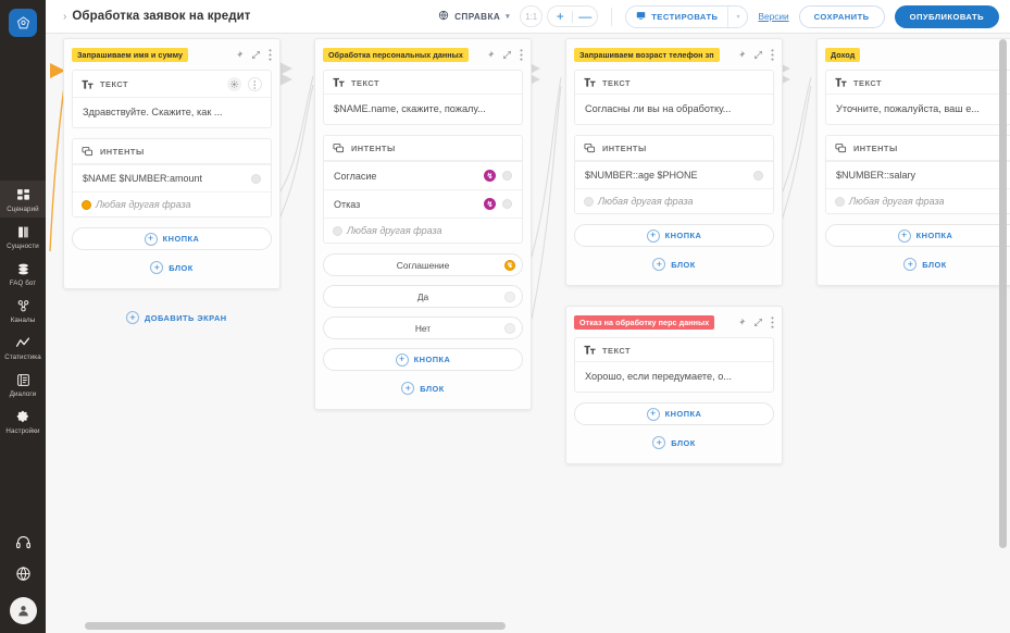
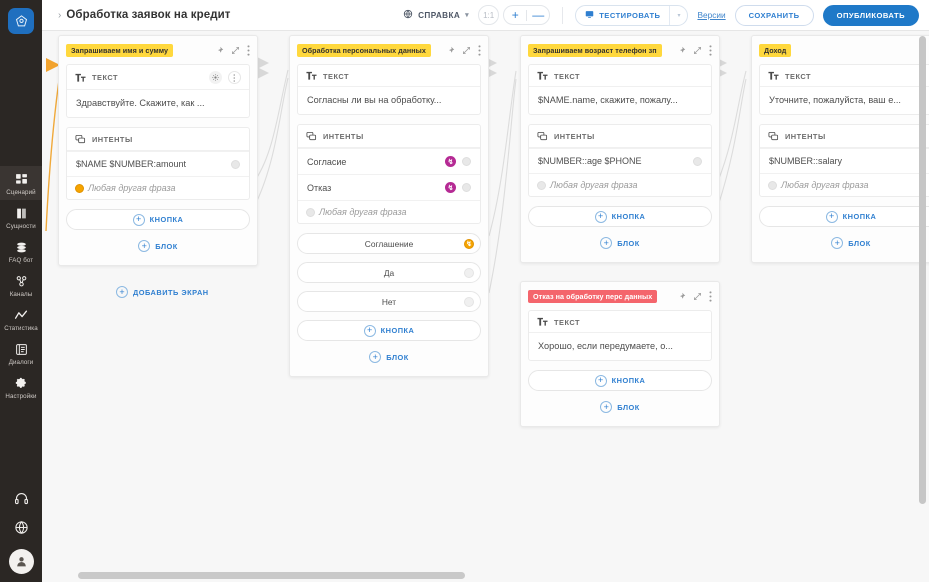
  ›
  Обработка заявок на кредит
  СПРАВКА
  1:1
  +
  —
  ТЕСТИРОВАТЬ
  Версии
  СОХРАНИТЬ
  ОПУБЛИКОВАТЬ
  Запрашиваем имя и сумму
  ТЕКСТ
  Здравствуйте. Скажите, как ...
  ИНТЕНТЫ
  $NAME $NUMBER:amount
  Любая другая фраза
  +
  КНОПКА
  +
  БЛОК
  +
  ДОБАВИТЬ ЭКРАН
  Обработка персональных данных
  ТЕКСТ
- $NAME.name, скажите, пожалу...
+ Согласны ли вы на обработку...
  ИНТЕНТЫ
  Согласие
  Отказ
  Любая другая фраза
  Соглашение
  Да
  Нет
  +
  КНОПКА
  +
  БЛОК
  Запрашиваем возраст телефон зп
  ТЕКСТ
- Согласны ли вы на обработку...
+ $NAME.name, скажите, пожалу...
  ИНТЕНТЫ
  $NUMBER::age $PHONE
  Любая другая фраза
  +
  КНОПКА
  +
  БЛОК
  Доход
  ТЕКСТ
  Уточните, пожалуйста, ваш е...
  ИНТЕНТЫ
  $NUMBER::salary
  Любая другая фраза
  +
  КНОПКА
  +
  БЛОК
  Отказ на обработку перс данных
  ТЕКСТ
  Хорошо, если передумаете, о...
  +
  КНОПКА
  +
  БЛОК
